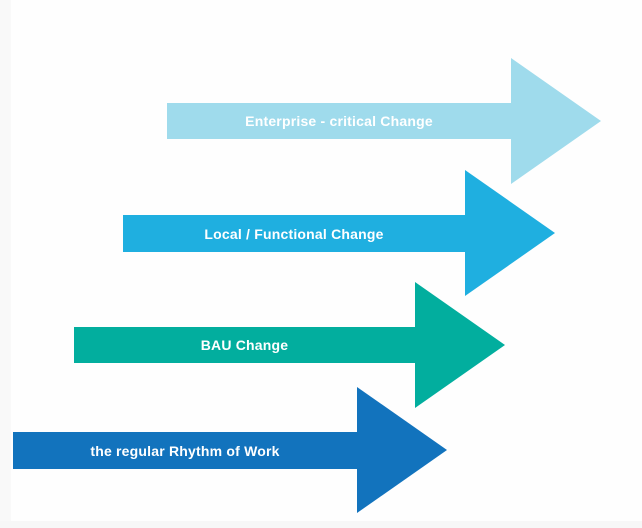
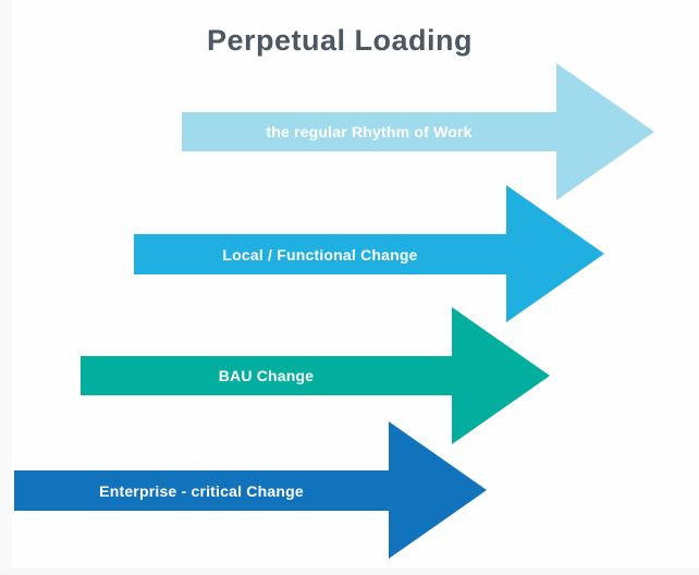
+ Perpetual Loading
- Enterprise - critical Change
+ the regular Rhythm of Work
  Local / Functional Change
  BAU Change
- the regular Rhythm of Work
+ Enterprise - critical Change
